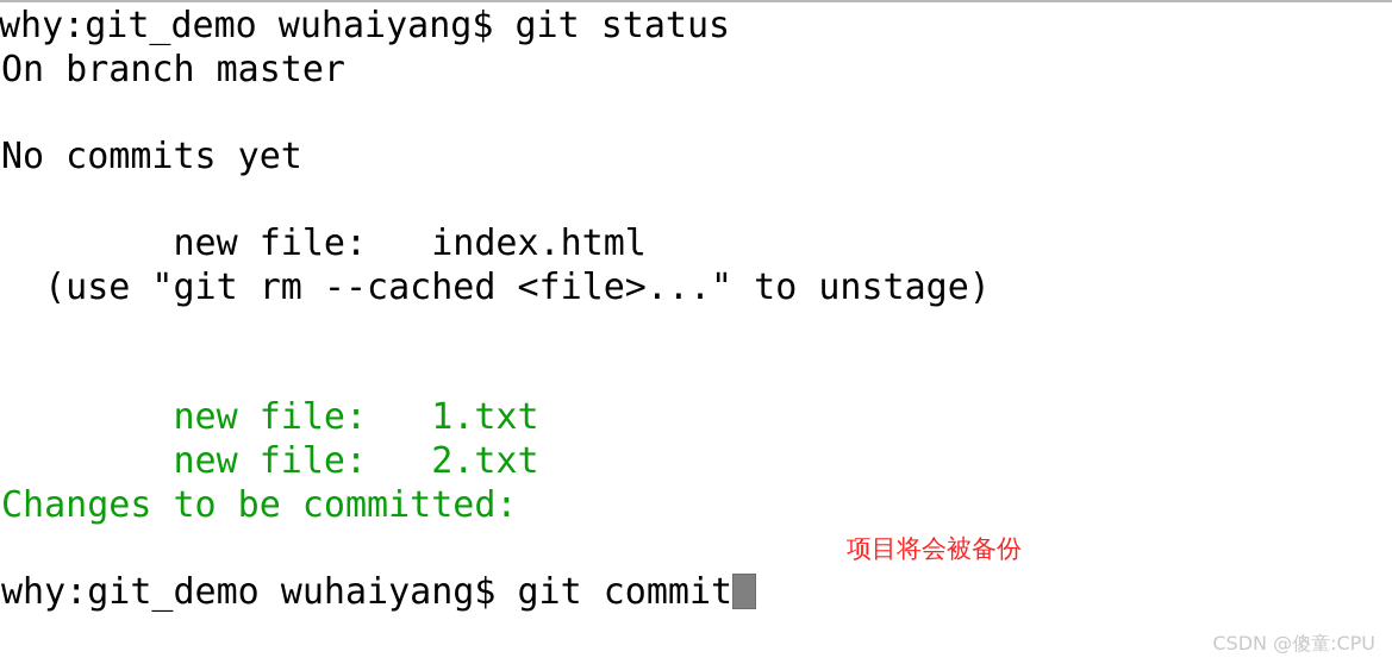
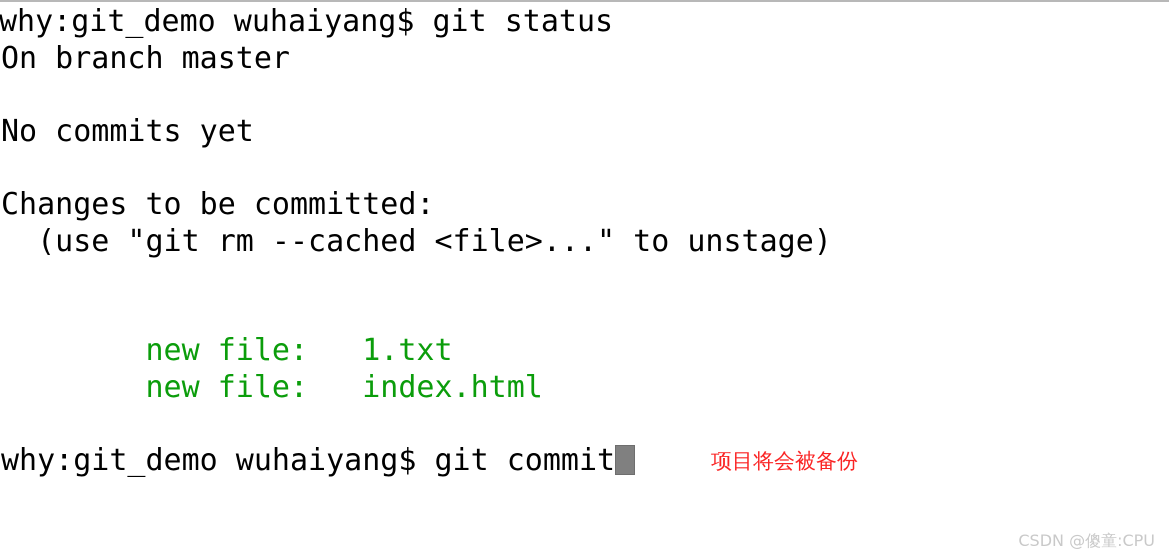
  why:git_demo wuhaiyang$ git status
  On branch master
  No commits yet
- new file: index.html
+ Changes to be committed:
  (use "git rm --cached <file>..." to unstage)
  new file: 1.txt
- new file: 2.txt
- Changes to be committed:
+ new file: index.html
  why:git_demo wuhaiyang$ git commit
  项目将会被备份
  CSDN @傻童:CPU
